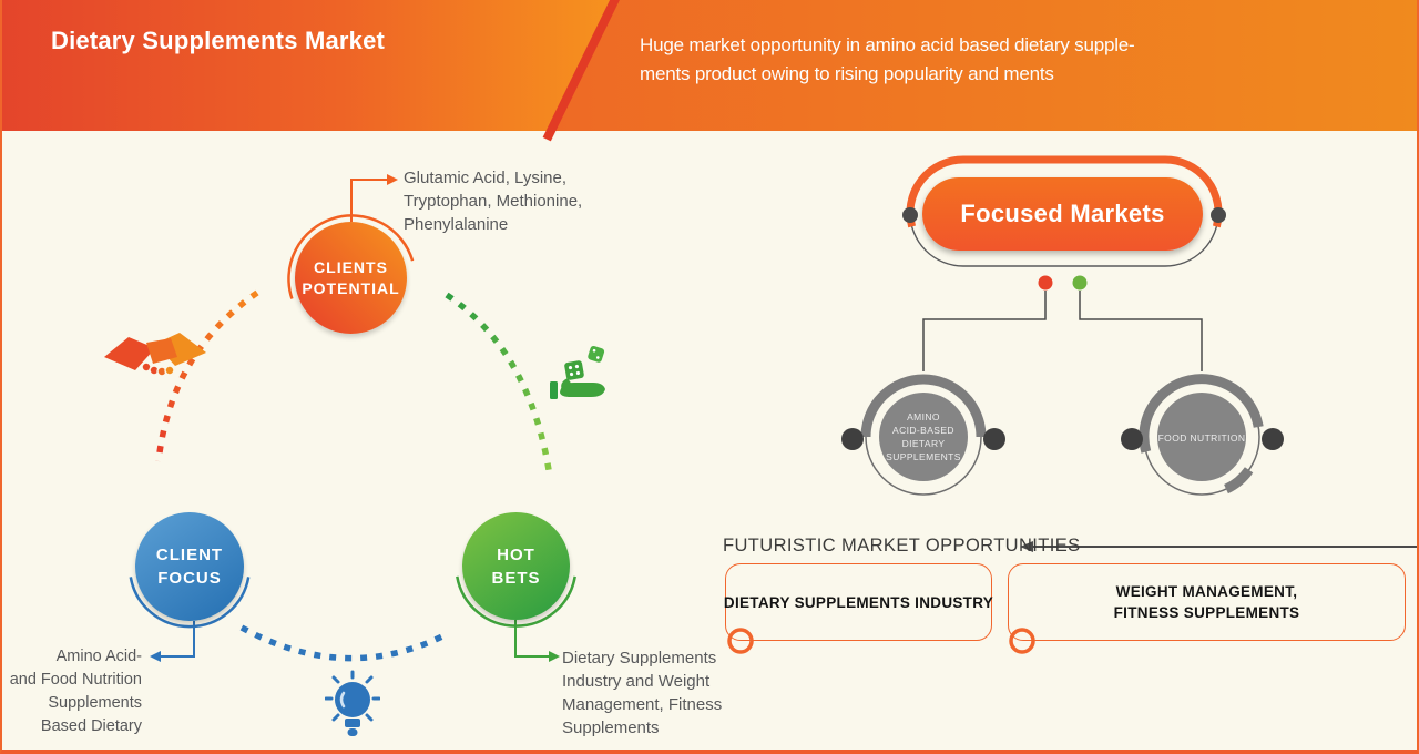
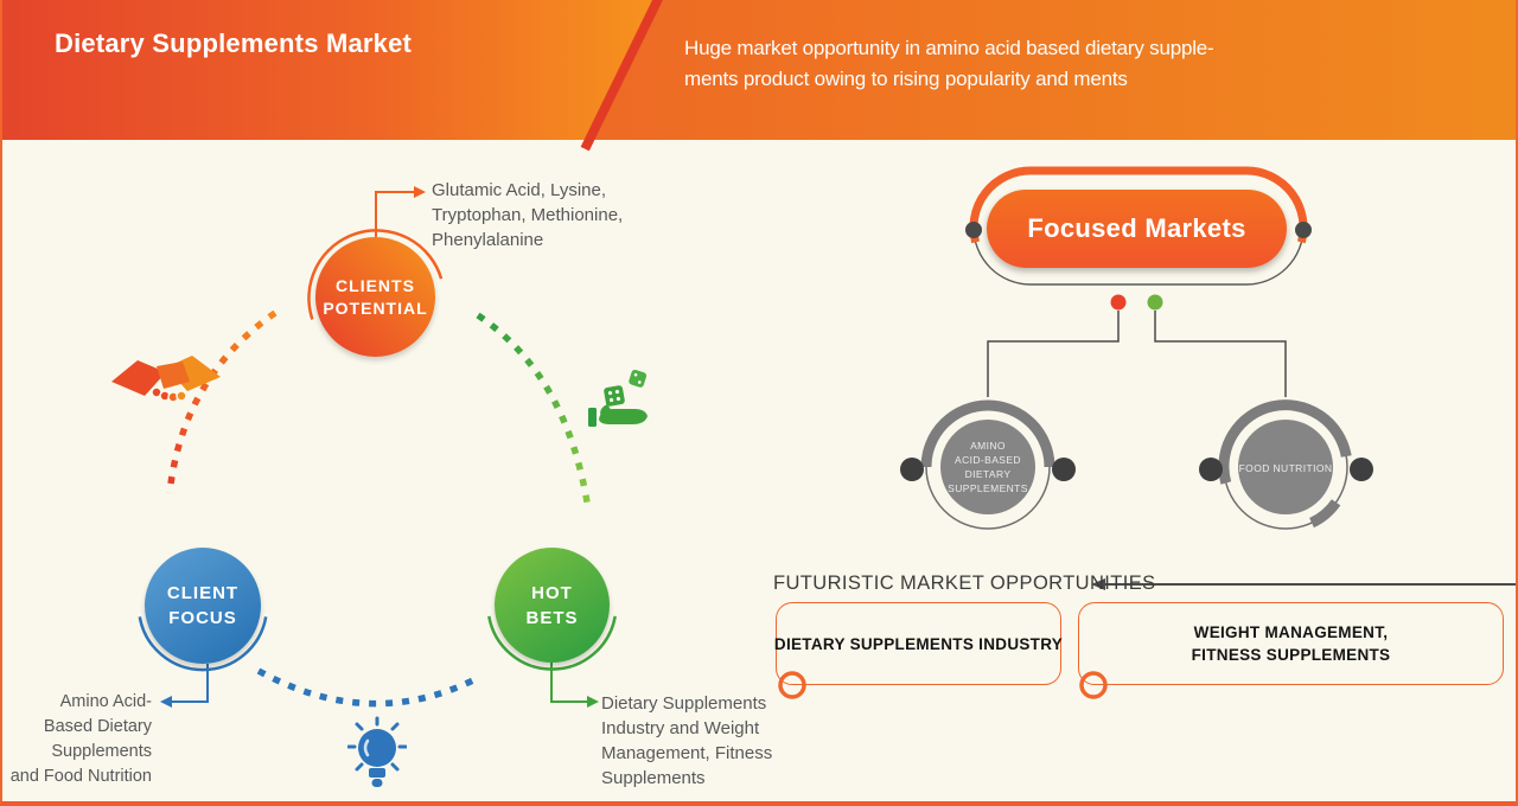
  Dietary Supplements Market
  Huge market opportunity in amino acid based dietary supple-
  ments product owing to rising popularity and ments
  CLIENTS
  POTENTIAL
  CLIENT
  FOCUS
  HOT
  BETS
  Glutamic Acid, Lysine,
  Tryptophan, Methionine,
  Phenylalanine
  Amino Acid-
- and Food Nutrition
+ Based Dietary
  Supplements
- Based Dietary
+ and Food Nutrition
  Dietary Supplements
  Industry and Weight
  Management, Fitness
  Supplements
  Focused Markets
  AMINO
  ACID-BASED
  DIETARY
  SUPPLEMENTS
  FOOD NUTRITION
  FUTURISTIC MARKET OPPORTUNITIES
  DIETARY SUPPLEMENTS INDUSTRY
  WEIGHT MANAGEMENT,
  FITNESS SUPPLEMENTS
